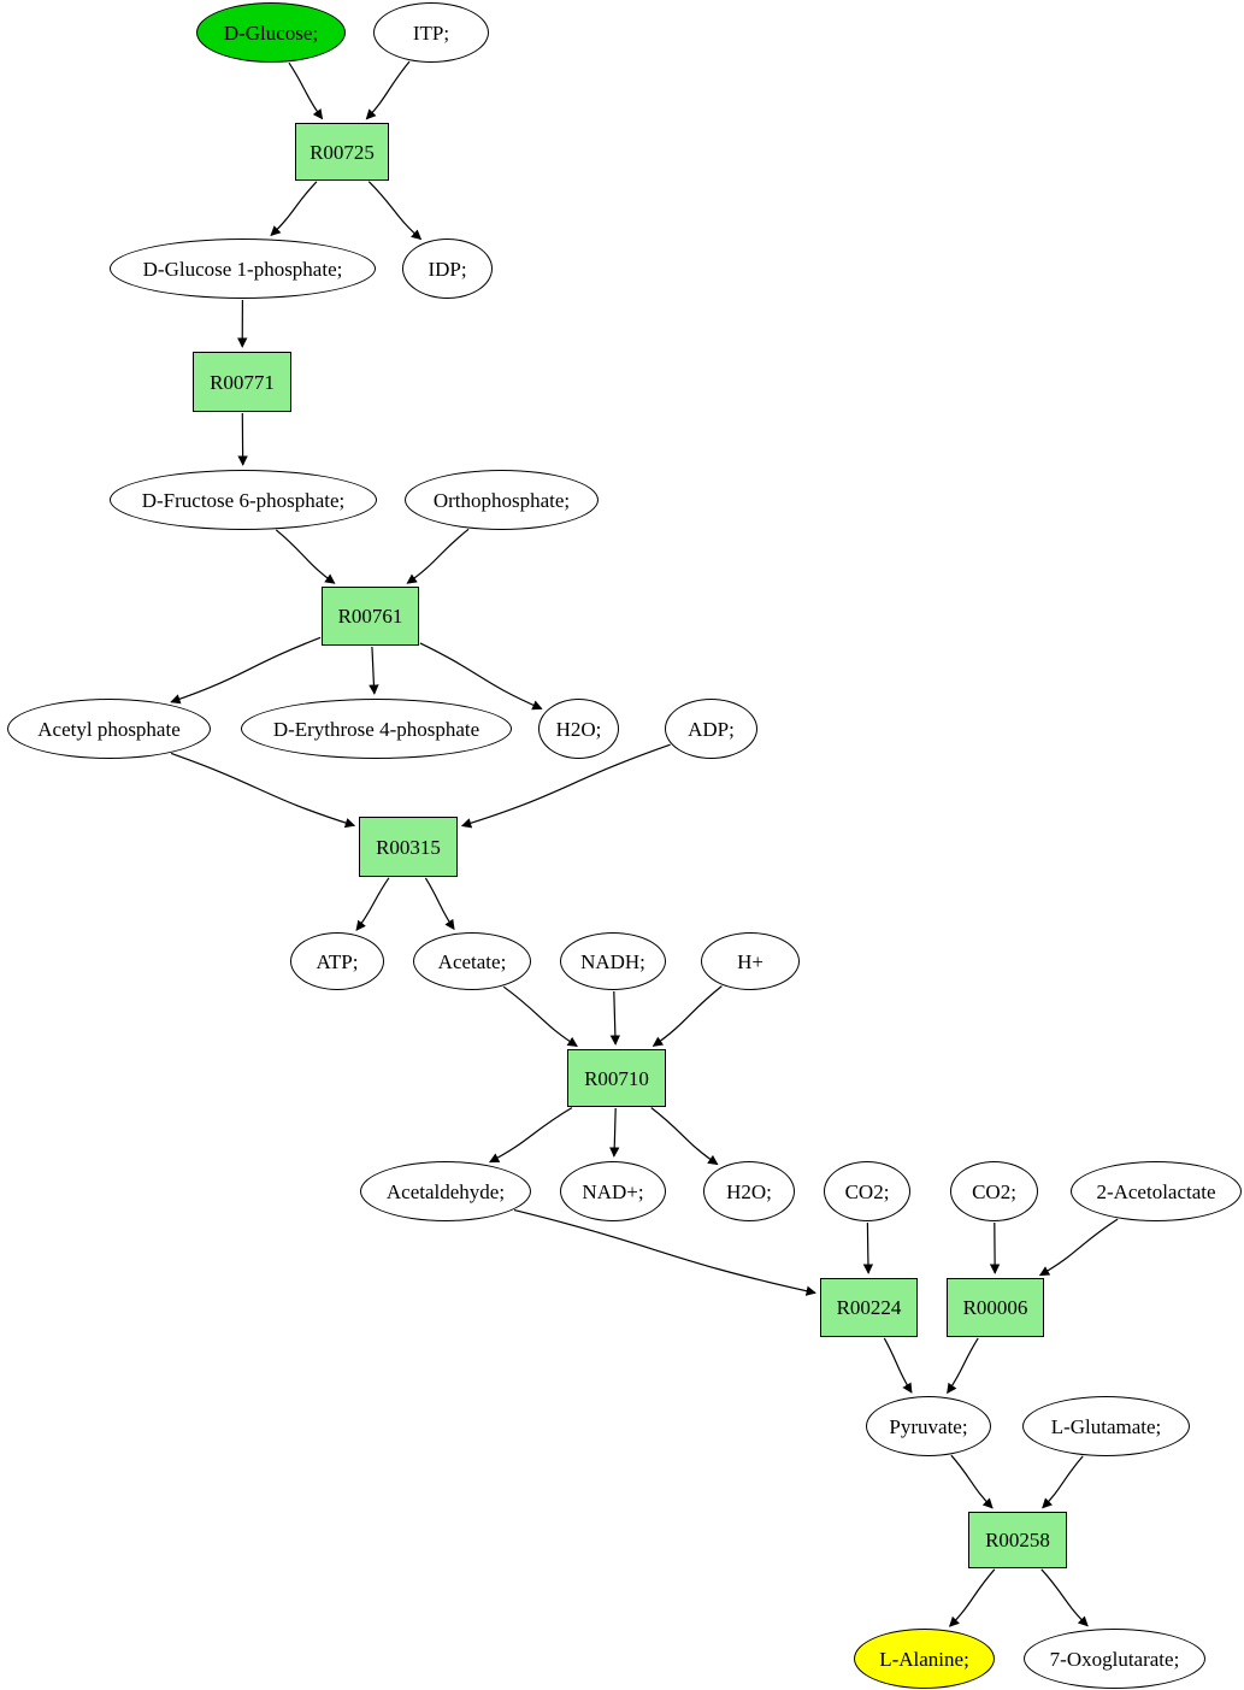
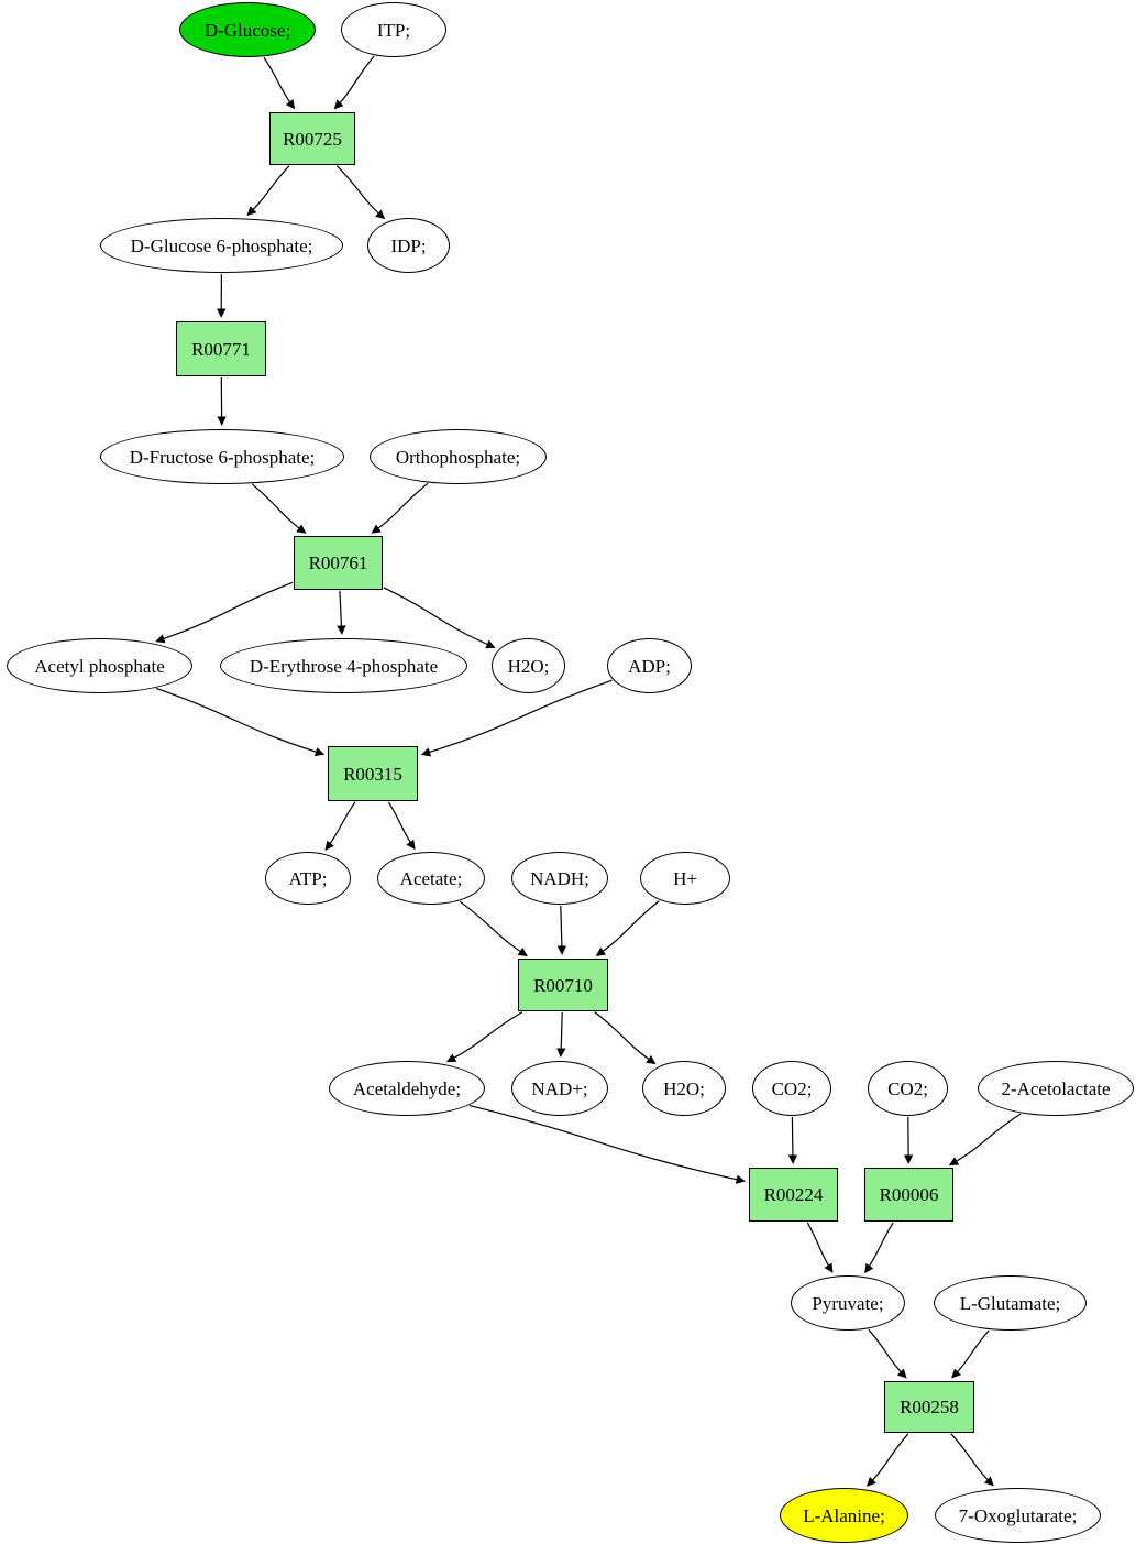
  D-Glucose;
  ITP;
  R00725
- D-Glucose 1-phosphate;
+ D-Glucose 6-phosphate;
  IDP;
  R00771
  D-Fructose 6-phosphate;
  Orthophosphate;
  R00761
  Acetyl phosphate
  D-Erythrose 4-phosphate
  H2O;
  ADP;
  R00315
  ATP;
  Acetate;
  NADH;
  H+
  R00710
  Acetaldehyde;
  NAD+;
  H2O;
  CO2;
  CO2;
  2-Acetolactate
  R00224
  R00006
  Pyruvate;
  L-Glutamate;
  R00258
  L-Alanine;
  7-Oxoglutarate;
